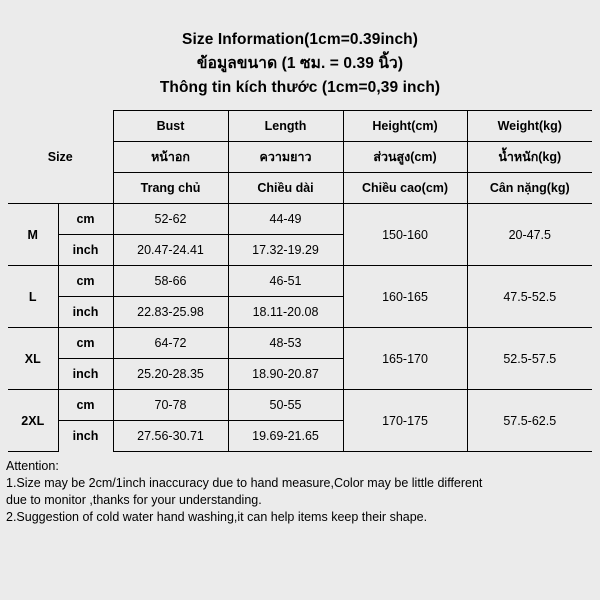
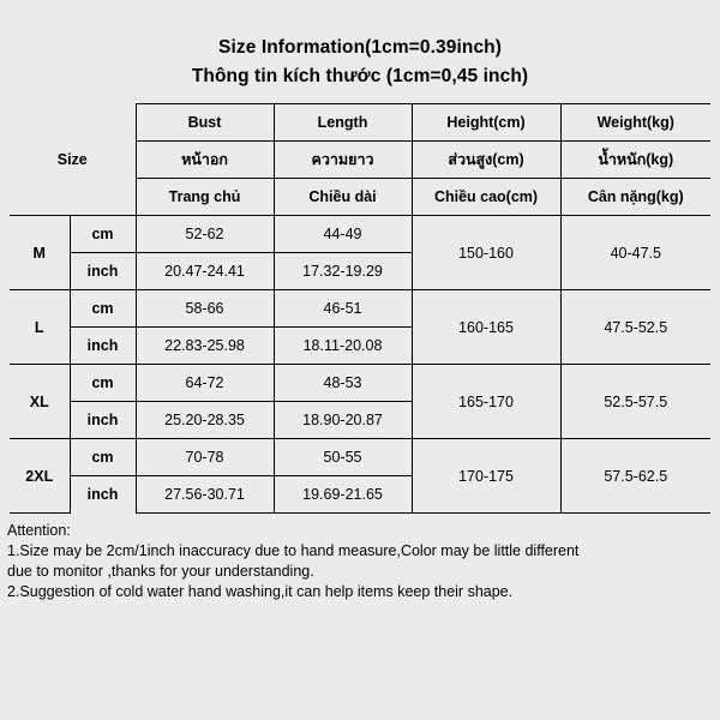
  Size Information(1cm=0.39inch)
- ข้อมูลขนาด (1 ซม. = 0.39 นิ้ว)
- Thông tin kích thước (1cm=0,39 inch)
+ Thông tin kích thước (1cm=0,45 inch)
  Size	Bust	Length	Height(cm)	Weight(kg)
  หน้าอก	ความยาว	ส่วนสูง(cm)	น้ำหนัก(kg)
  Trang chủ	Chiều dài	Chiều cao(cm)	Cân nặng(kg)
- M	cm	52-62	44-49	150-160	20-47.5
+ M	cm	52-62	44-49	150-160	40-47.5
  inch	20.47-24.41	17.32-19.29
  L	cm	58-66	46-51	160-165	47.5-52.5
  inch	22.83-25.98	18.11-20.08
  XL	cm	64-72	48-53	165-170	52.5-57.5
  inch	25.20-28.35	18.90-20.87
  2XL	cm	70-78	50-55	170-175	57.5-62.5
  inch	27.56-30.71	19.69-21.65
  Attention:
  1.Size may be 2cm/1inch inaccuracy due to hand measure,Color may be little different
  due to monitor ,thanks for your understanding.
  2.Suggestion of cold water hand washing,it can help items keep their shape.
